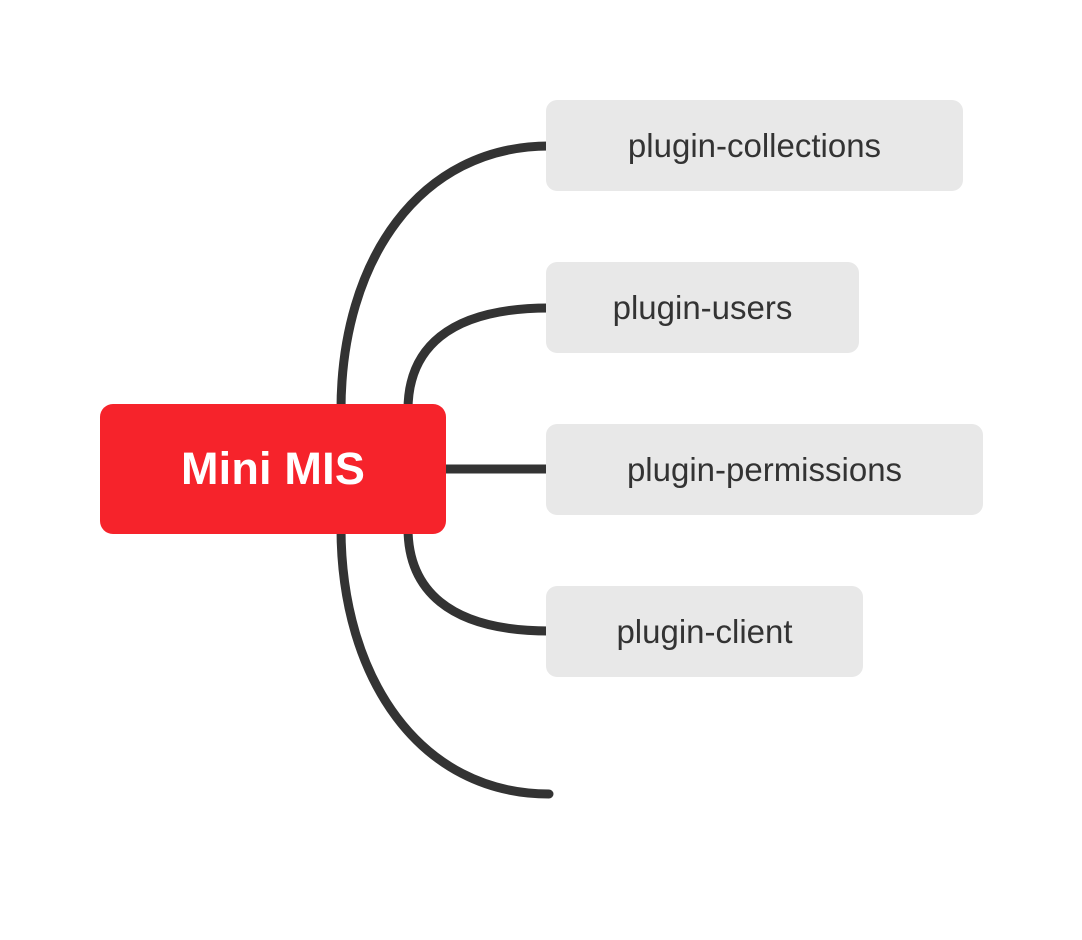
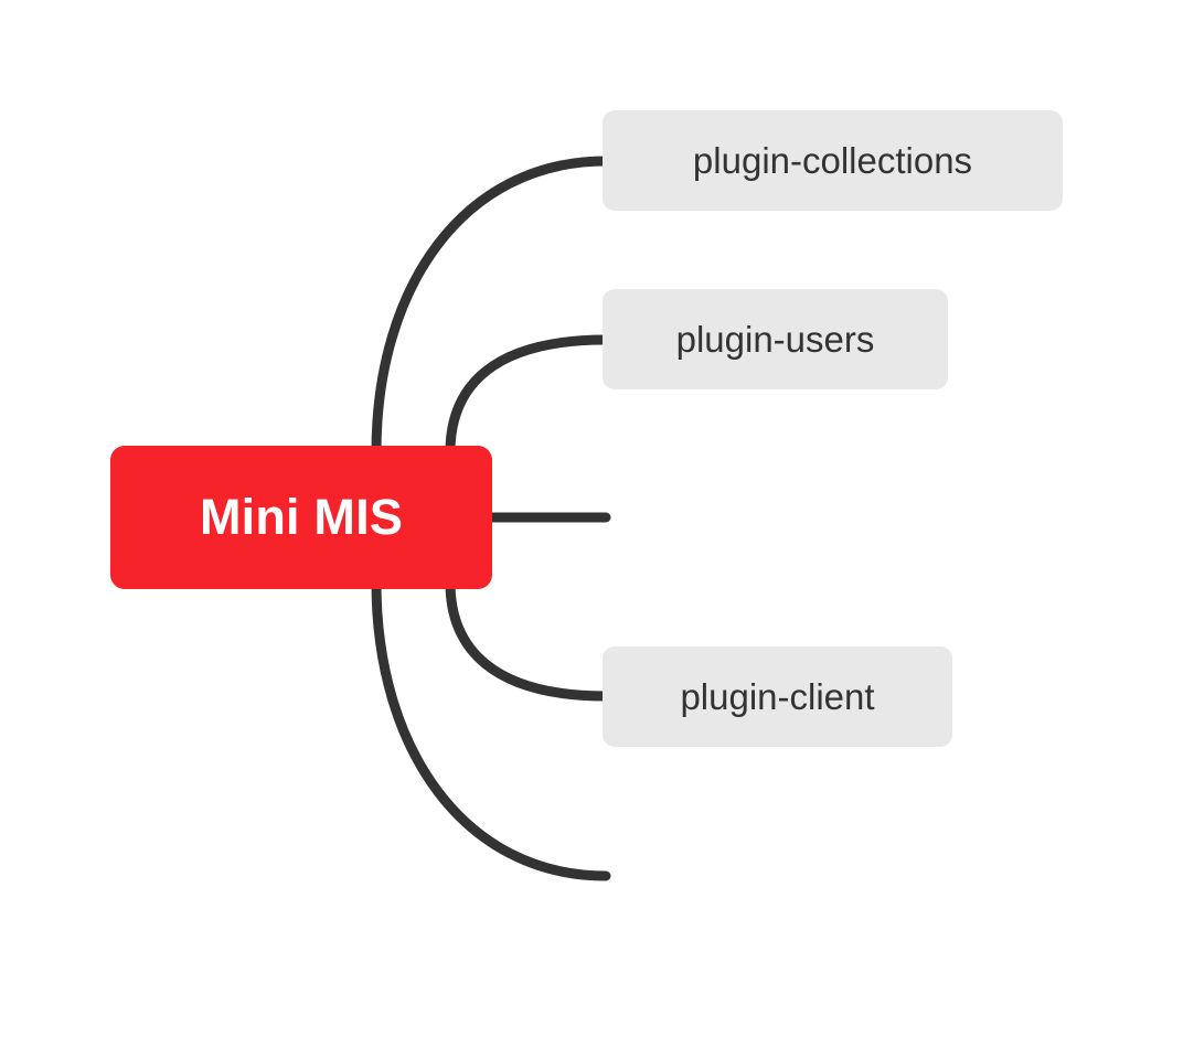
  Mini MIS
  plugin-collections
  plugin-users
- plugin-permissions
  plugin-client
